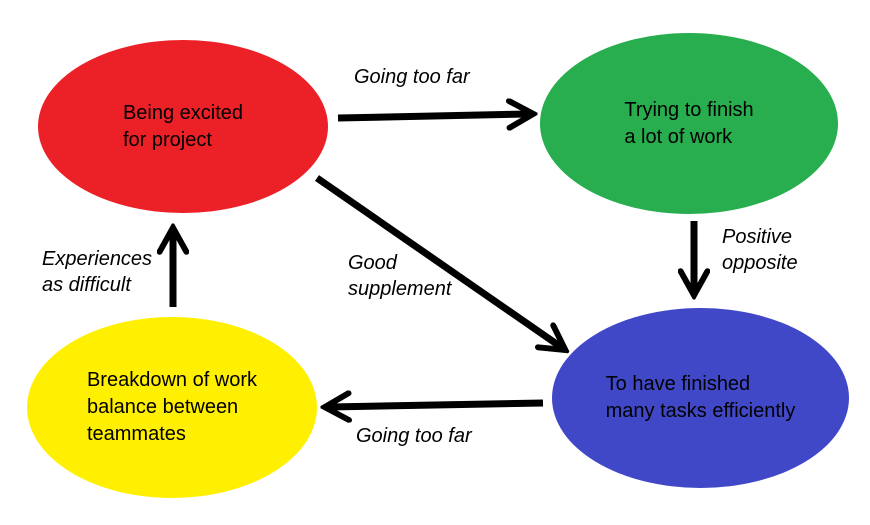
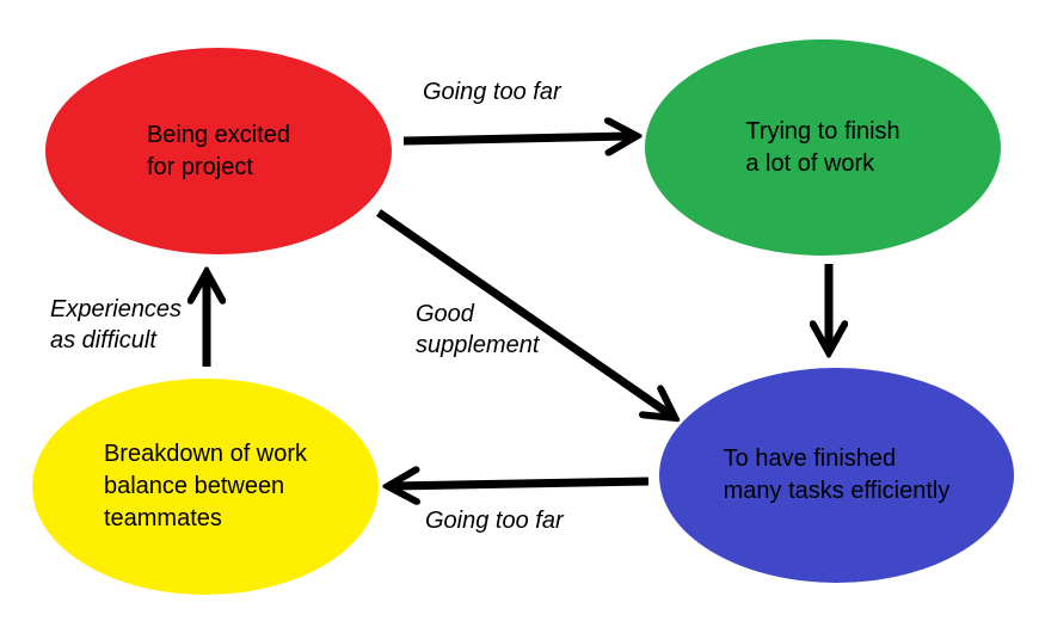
  Being excited
  for project
  Trying to finish
  a lot of work
  To have finished
  many tasks efficiently
  Breakdown of work
  balance between
  teammates
  Going too far
- Positive
- opposite
  Good
  supplement
  Going too far
  Experiences
  as difficult
